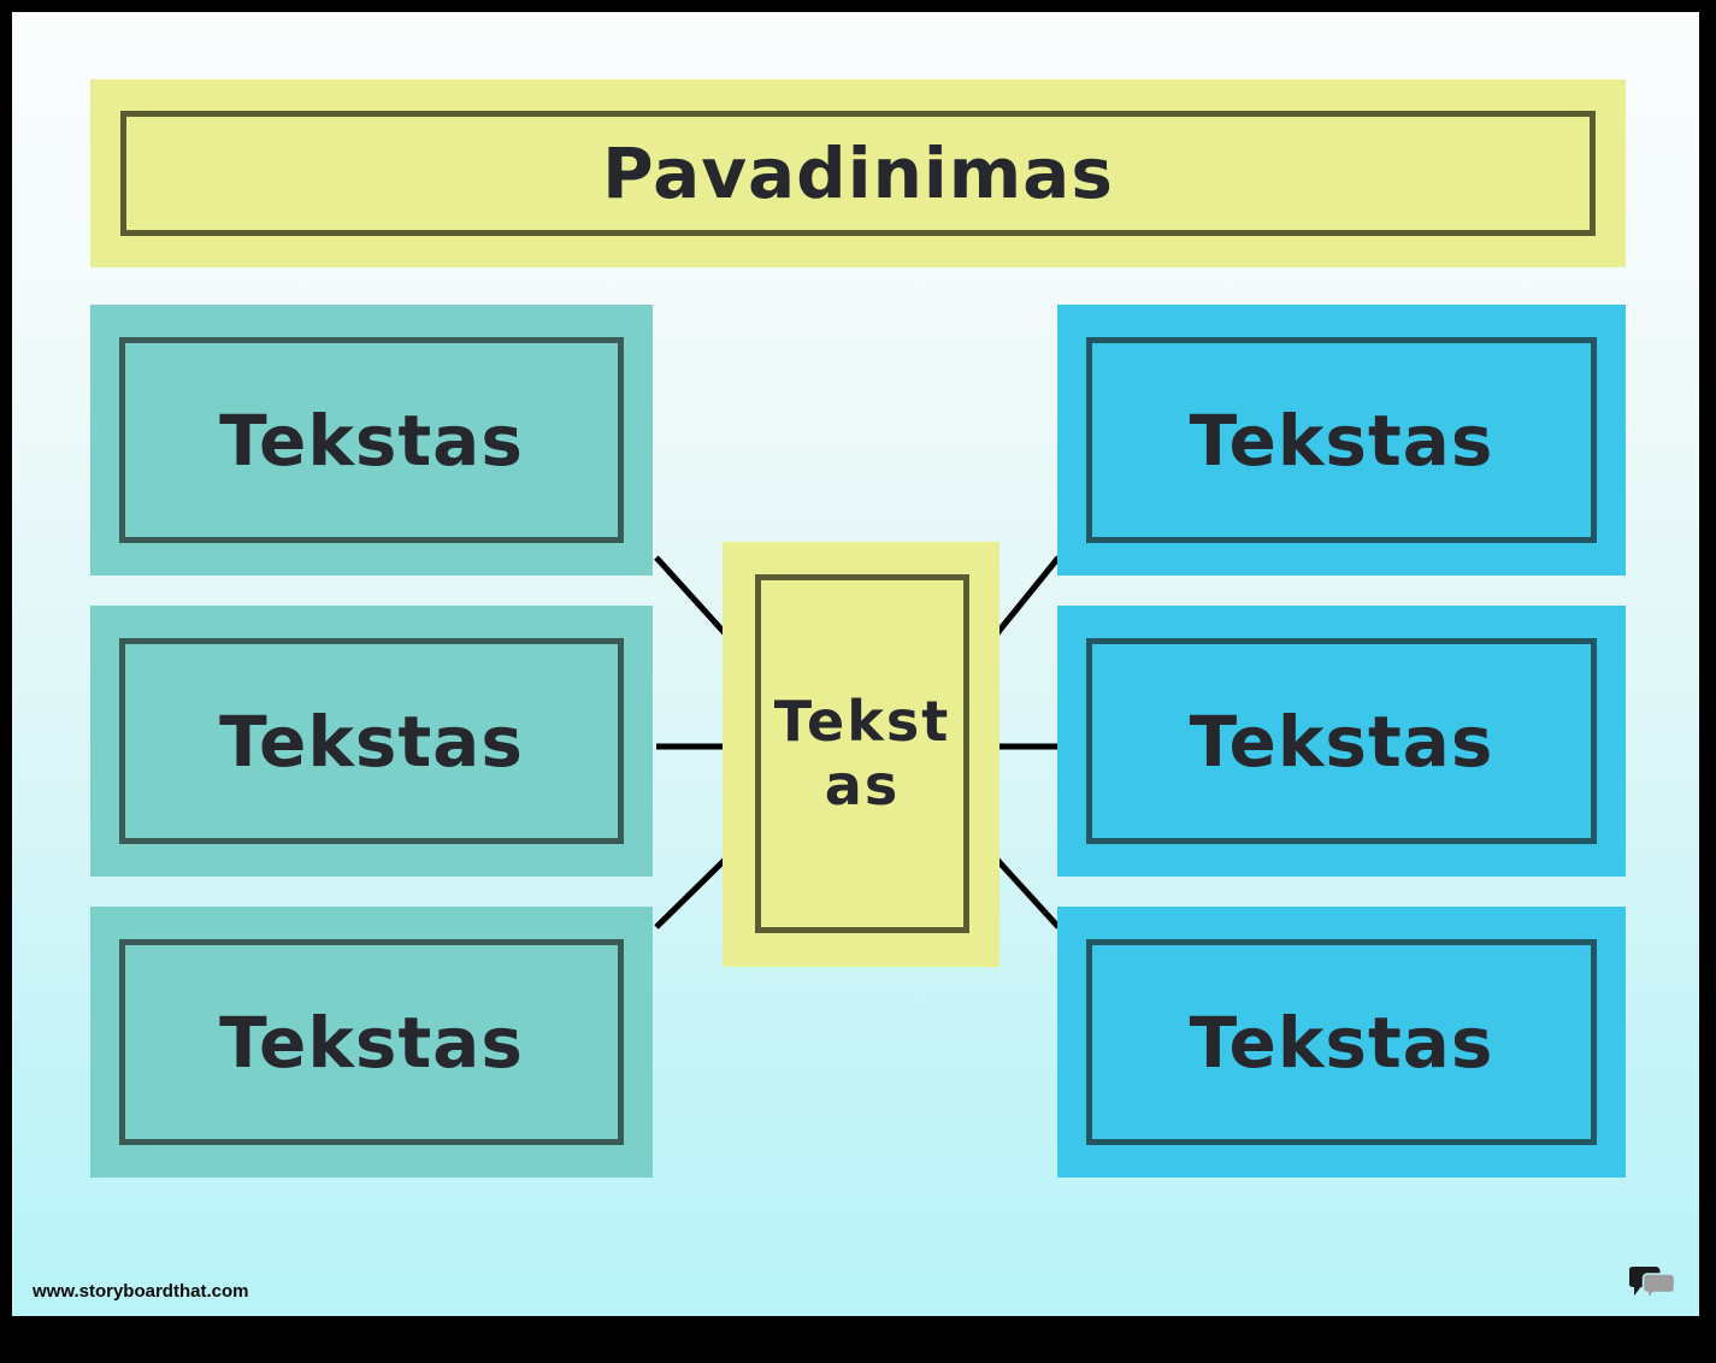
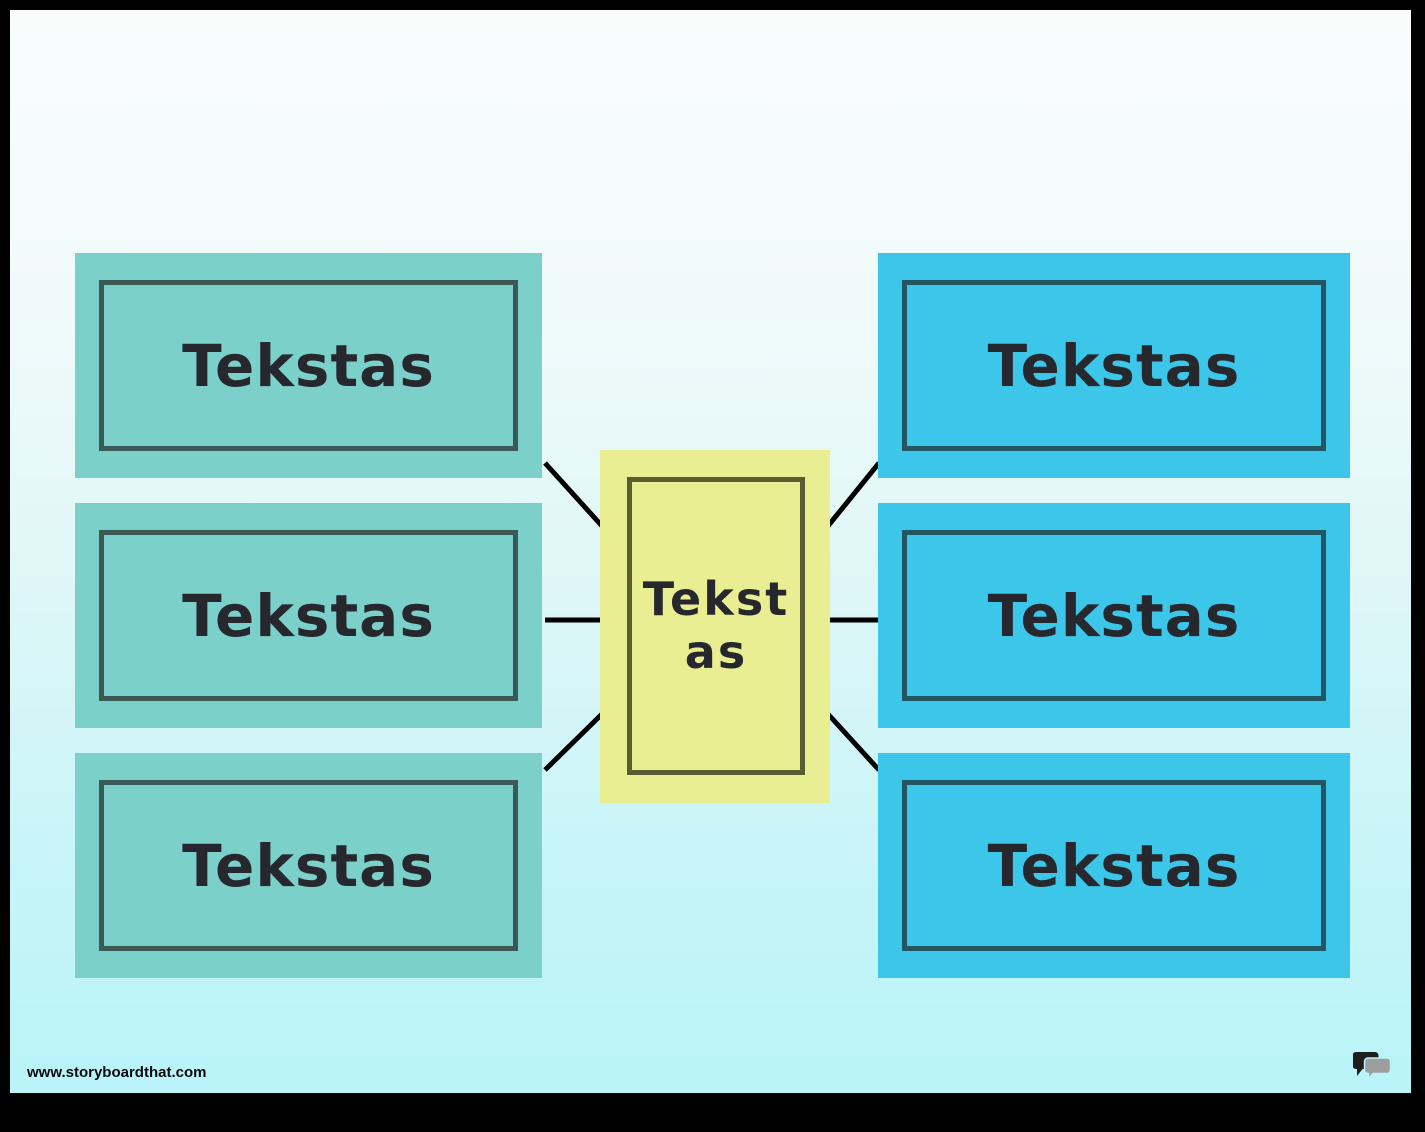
- Pavadinimas
  Tekstas
  Tekstas
  Tekstas
  Tekstas
  Tekstas
  Tekstas
  Tekstas
  www.storyboardthat.com
